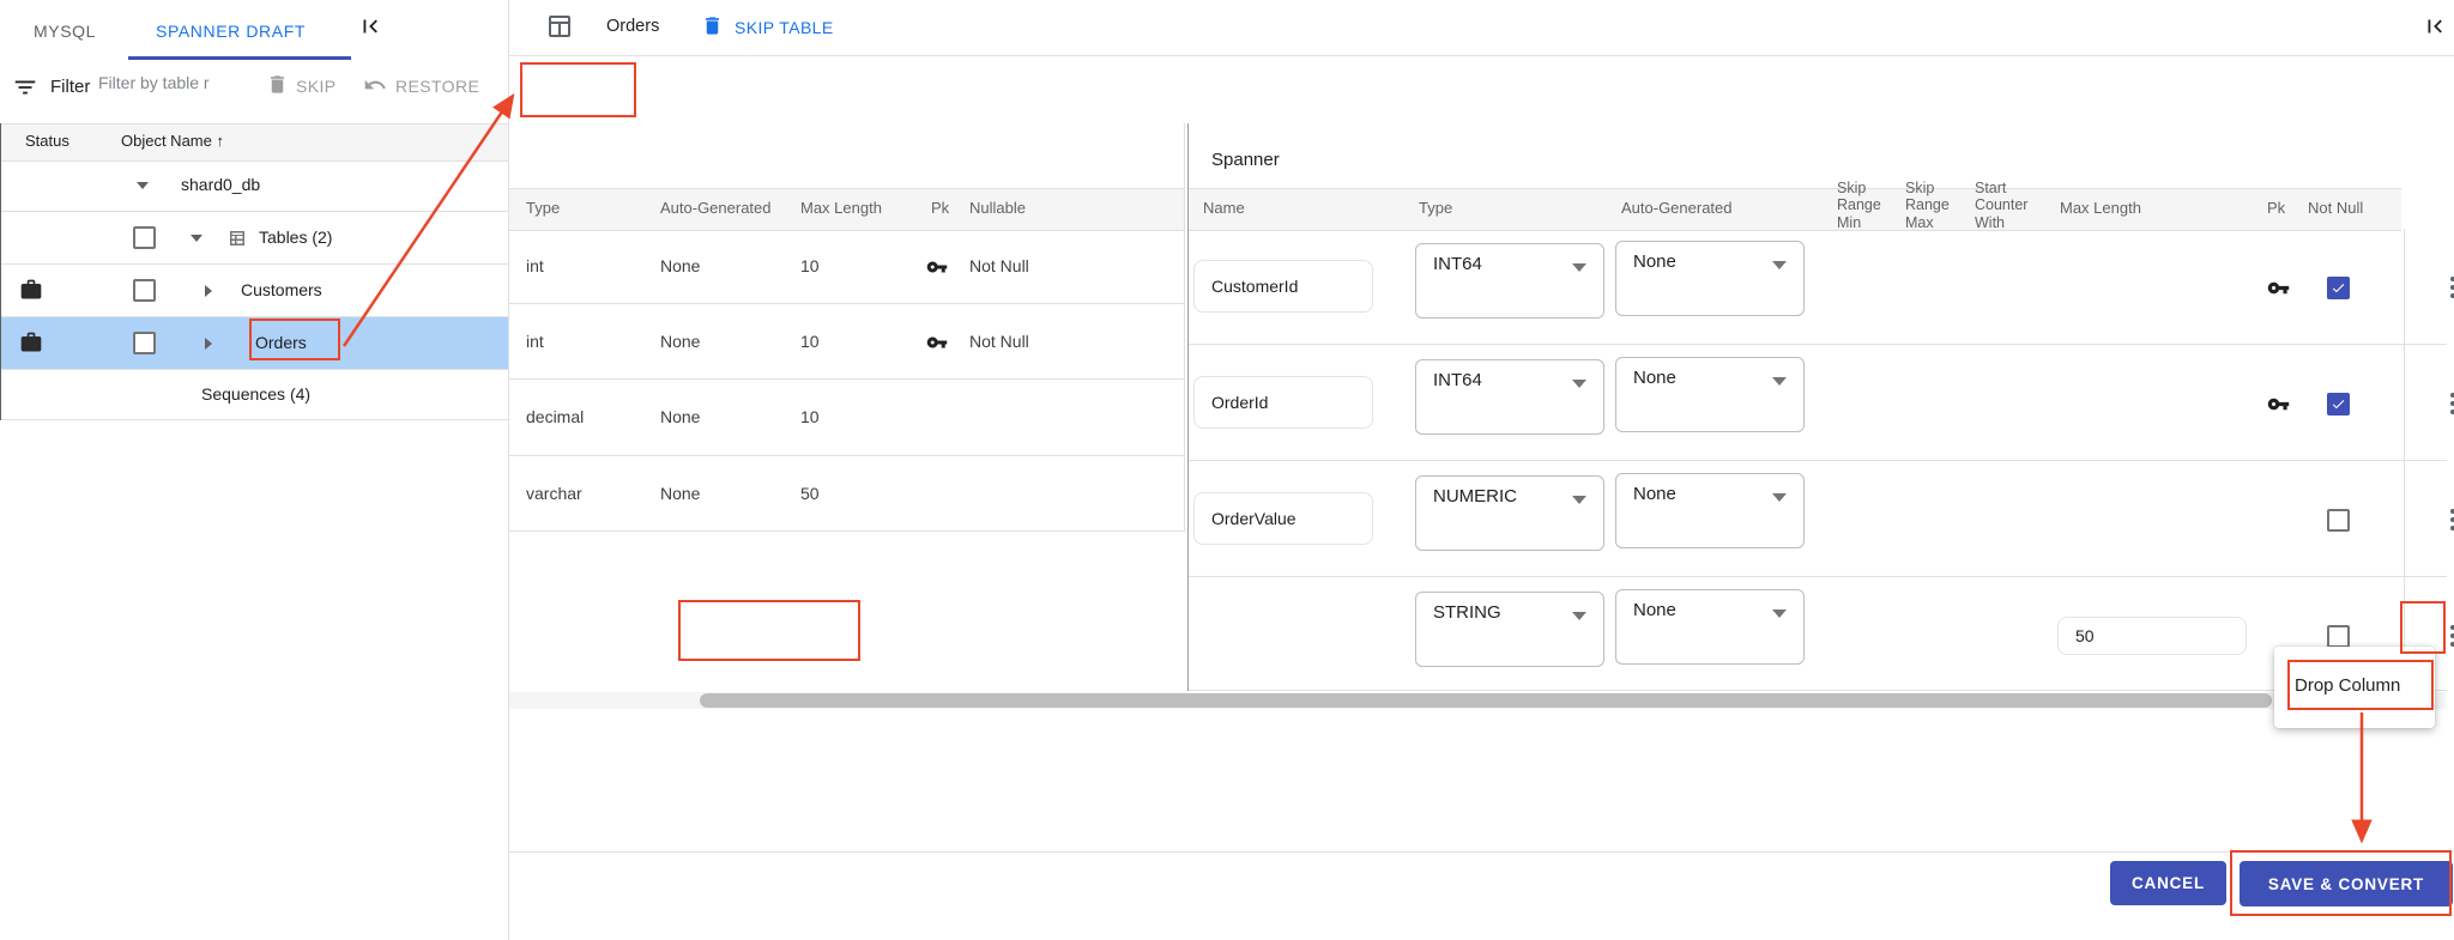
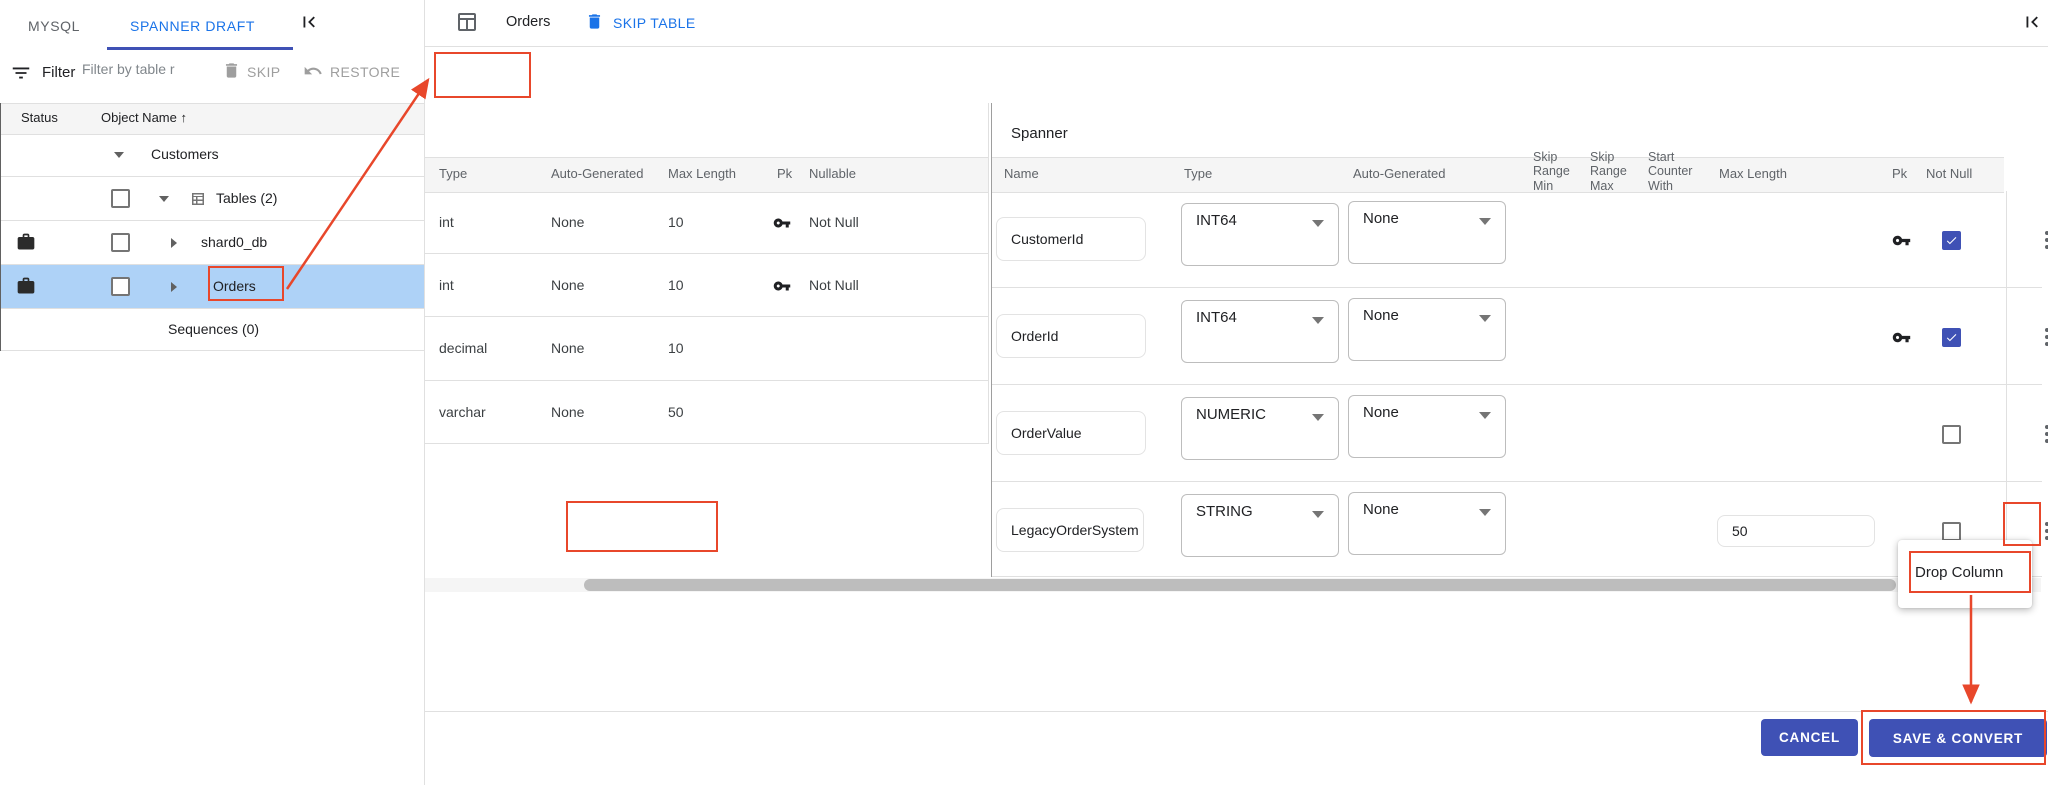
  MYSQL
  SPANNER DRAFT
  Filter
  Filter by table r
  SKIP
  RESTORE
  Status
  Object Name ↑
- shard0_db
+ Customers
  Tables (2)
- Customers
+ shard0_db
  Orders
- Sequences (4)
+ Sequences (0)
  Orders
  SKIP TABLE
  Type
  Auto-Generated
  Max Length
  Pk
  Nullable
  int
  None
  10
  Not Null
  int
  None
  10
  Not Null
  decimal
  None
  10
  varchar
  None
  50
  Spanner
  Name
  Type
  Auto-Generated
  Skip Range Min
  Skip Range Max
  Start Counter With
  Max Length
  Pk
  Not Null
  CustomerId
  INT64
  None
  OrderId
  INT64
  None
  OrderValue
  NUMERIC
  None
+ LegacyOrderSystem
  STRING
  None
  50
  CANCEL
  SAVE & CONVERT
  Drop Column
